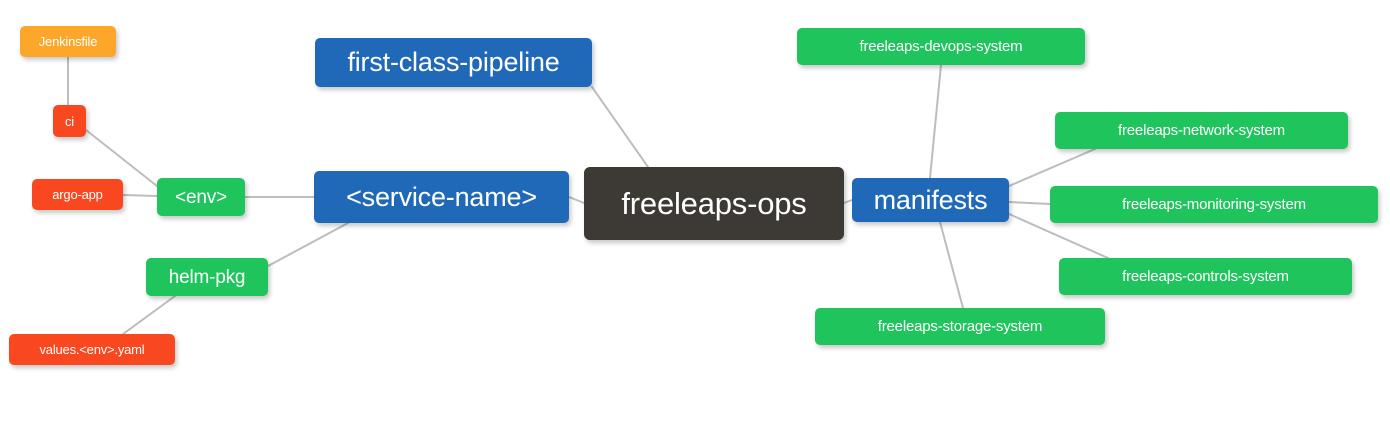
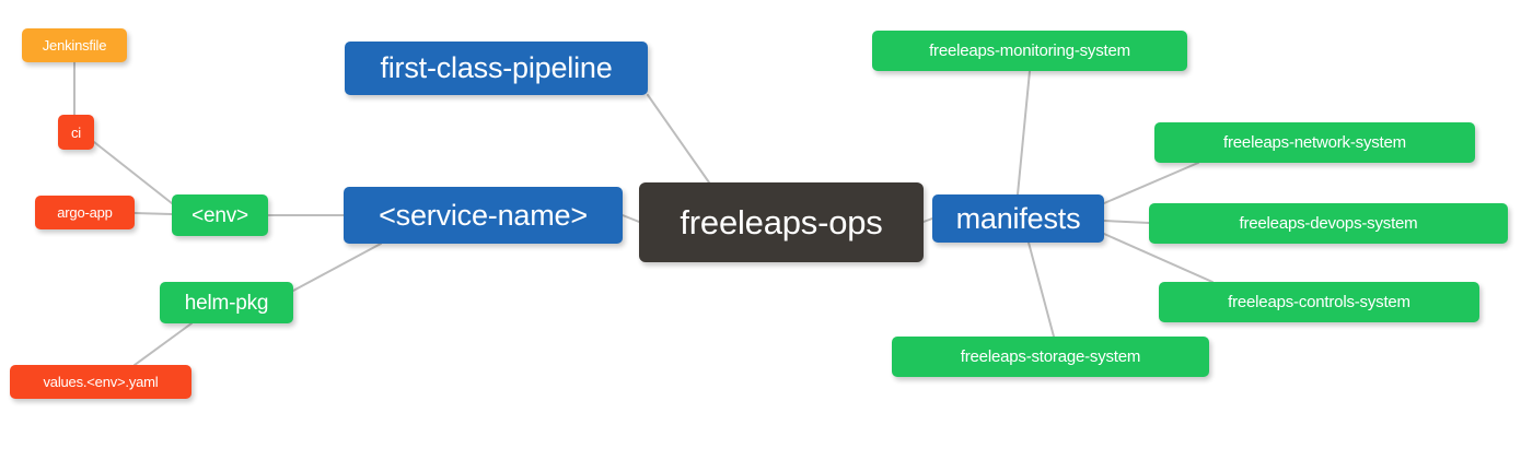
  freeleaps-ops
  <service-name>
  manifests
  first-class-pipeline
  <env>
  helm-pkg
  ci
  Jenkinsfile
  argo-app
  values.<env>.yaml
- freeleaps-devops-system
+ freeleaps-monitoring-system
  freeleaps-network-system
- freeleaps-monitoring-system
+ freeleaps-devops-system
  freeleaps-controls-system
  freeleaps-storage-system
